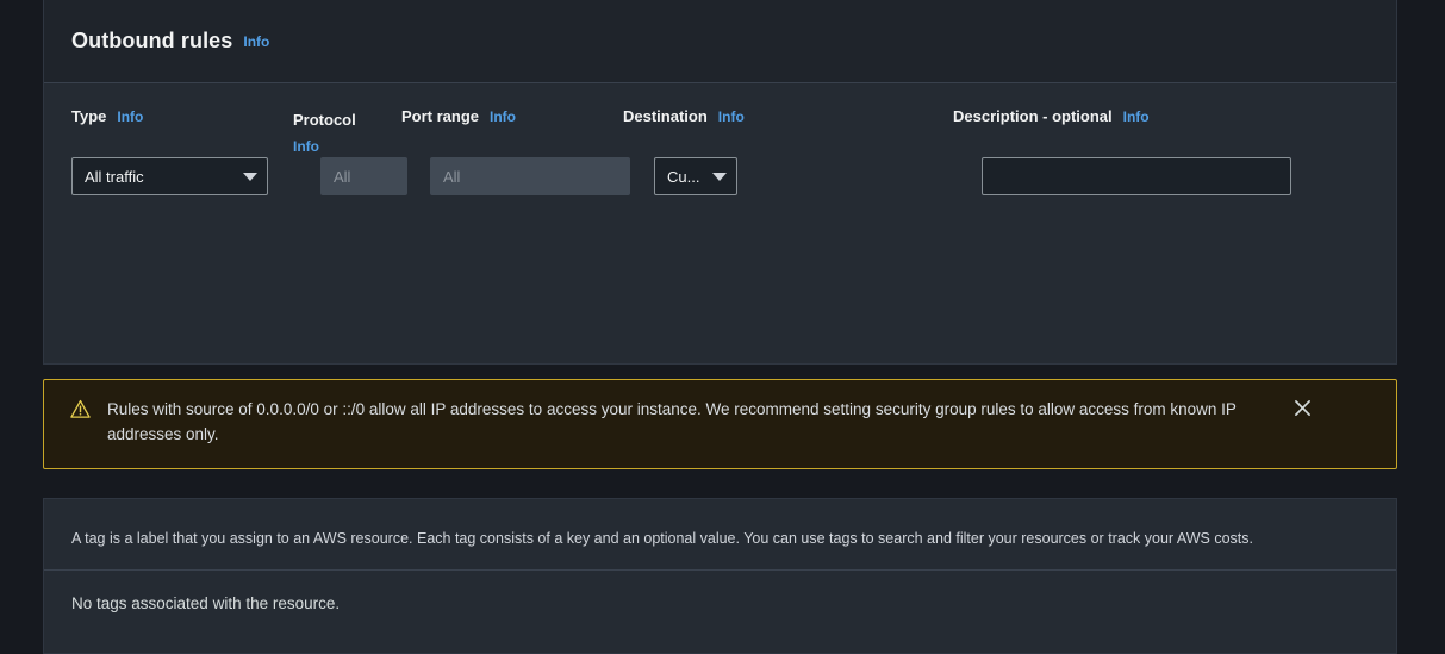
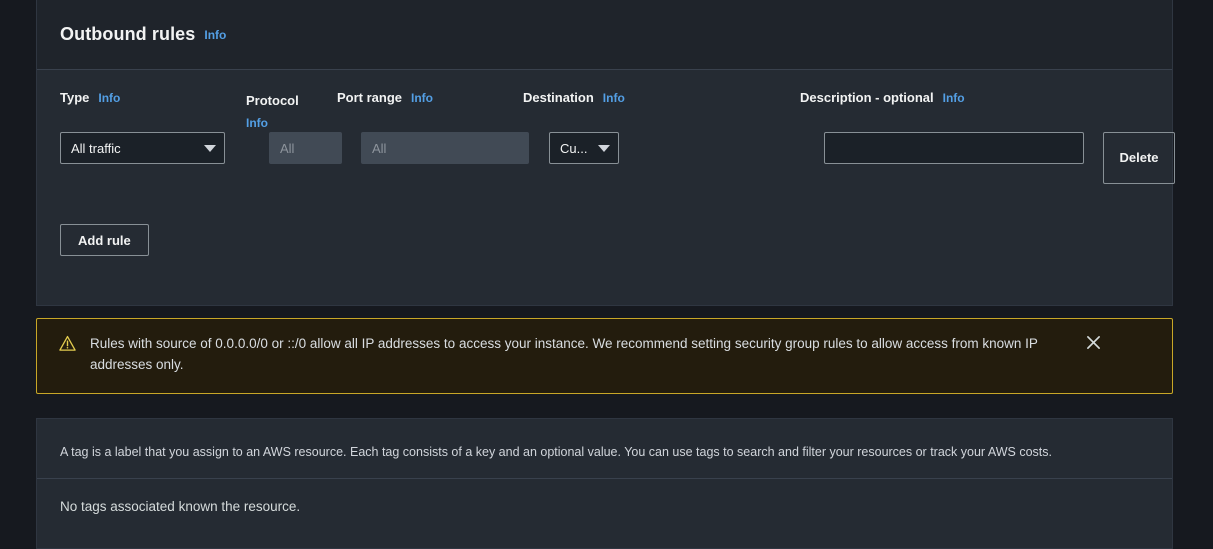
  Outbound rules
  Info
  Type Info
  Protocol
  Info
  Port range Info
  Destination Info
  Description - optional Info
  All traffic
  All
  All
  Cu...
+ Delete
+ Add rule
  Rules with source of 0.0.0.0/0 or ::/0 allow all IP addresses to access your instance. We recommend setting security group rules to allow access from known IP addresses only.
  A tag is a label that you assign to an AWS resource. Each tag consists of a key and an optional value. You can use tags to search and filter your resources or track your AWS costs.
- No tags associated with the resource.
+ No tags associated known the resource.
